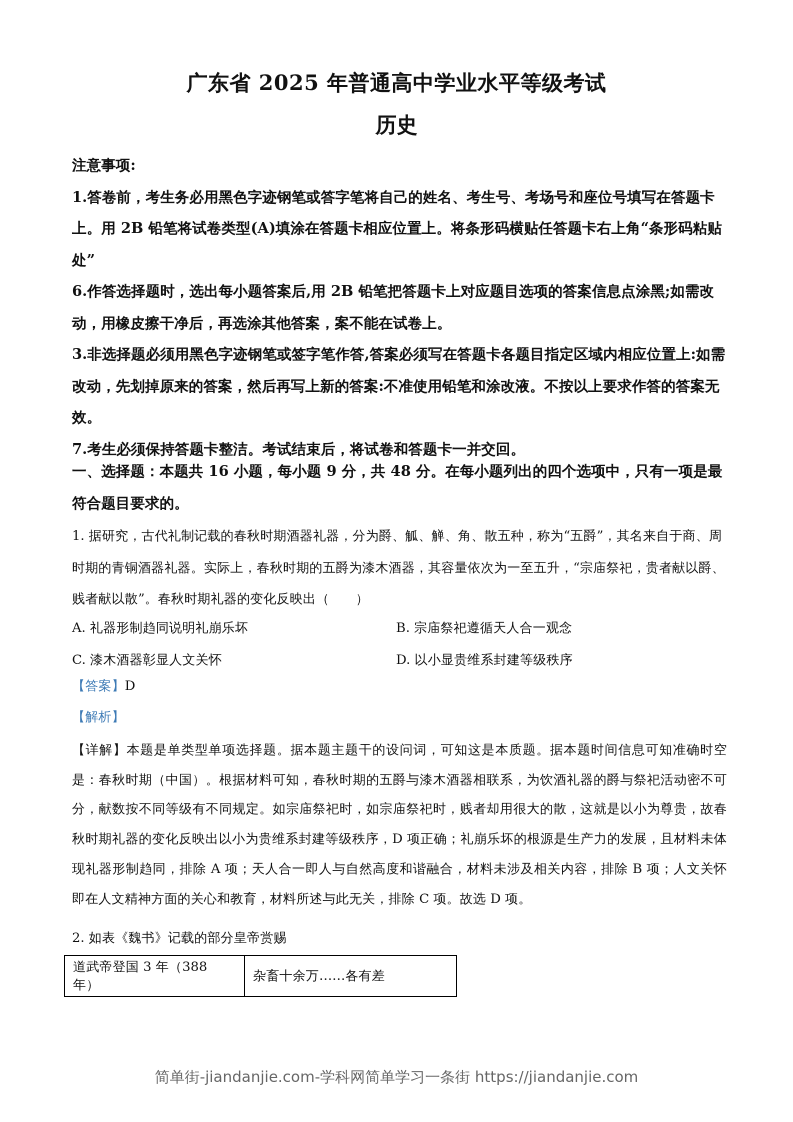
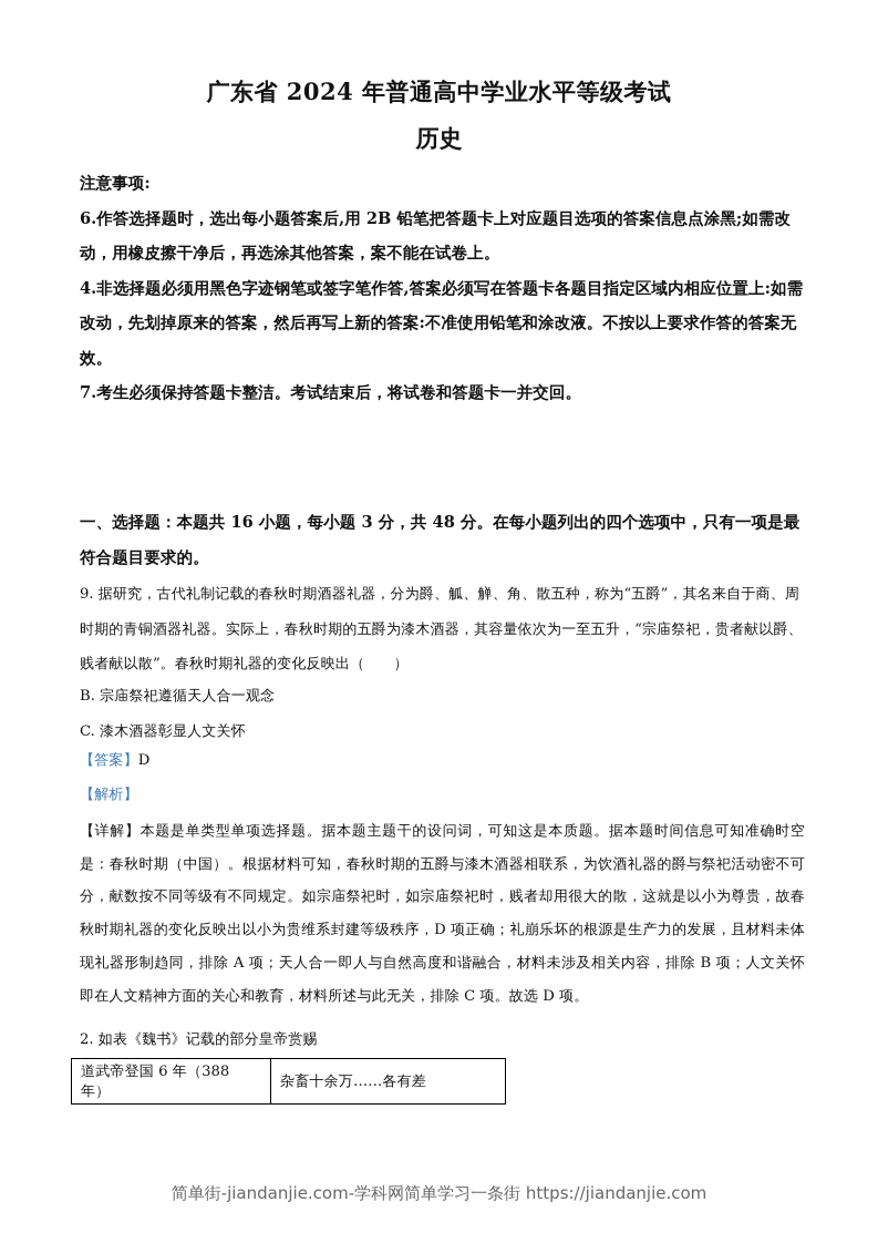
- 广东省 2025 年普通高中学业水平等级考试
+ 广东省 2024 年普通高中学业水平等级考试
  历史
  注意事项:
- 1.答卷前，考生务必用黑色字迹钢笔或答字笔将自己的姓名、考生号、考场号和座位号填写在答题卡上。用 2B 铅笔将试卷类型(A)填涂在答题卡相应位置上。将条形码横贴任答题卡右上角“条形码粘贴处”
  6.作答选择题时，选出每小题答案后,用 2B 铅笔把答题卡上对应题目选项的答案信息点涂黑;如需改动，用橡皮擦干净后，再选涂其他答案，案不能在试卷上。
- 3.非选择题必须用黑色字迹钢笔或签字笔作答,答案必须写在答题卡各题目指定区域内相应位置上:如需改动，先划掉原来的答案，然后再写上新的答案:不准使用铅笔和涂改液。不按以上要求作答的答案无效。
+ 4.非选择题必须用黑色字迹钢笔或签字笔作答,答案必须写在答题卡各题目指定区域内相应位置上:如需改动，先划掉原来的答案，然后再写上新的答案:不准使用铅笔和涂改液。不按以上要求作答的答案无效。
  7.考生必须保持答题卡整洁。考试结束后，将试卷和答题卡一并交回。
- 一、选择题：本题共 16 小题，每小题 9 分，共 48 分。在每小题列出的四个选项中，只有一项是最符合题目要求的。
+ 一、选择题：本题共 16 小题，每小题 3 分，共 48 分。在每小题列出的四个选项中，只有一项是最符合题目要求的。
- 1. 据研究，古代礼制记载的春秋时期酒器礼器，分为爵、觚、觯、角、散五种，称为“五爵”，其名来自于商、周时期的青铜酒器礼器。实际上，春秋时期的五爵为漆木酒器，其容量依次为一至五升，“宗庙祭祀，贵者献以爵、贱者献以散”。春秋时期礼器的变化反映出（ ）
+ 9. 据研究，古代礼制记载的春秋时期酒器礼器，分为爵、觚、觯、角、散五种，称为“五爵”，其名来自于商、周时期的青铜酒器礼器。实际上，春秋时期的五爵为漆木酒器，其容量依次为一至五升，“宗庙祭祀，贵者献以爵、贱者献以散”。春秋时期礼器的变化反映出（ ）
- A. 礼器形制趋同说明礼崩乐坏
  B. 宗庙祭祀遵循天人合一观念
  C. 漆木酒器彰显人文关怀
- D. 以小显贵维系封建等级秩序
  【答案】D
  【解析】
  【详解】本题是单类型单项选择题。据本题主题干的设问词，可知这是本质题。据本题时间信息可知准确时空是：春秋时期（中国）。根据材料可知，春秋时期的五爵与漆木酒器相联系，为饮酒礼器的爵与祭祀活动密不可分，献数按不同等级有不同规定。如宗庙祭祀时，如宗庙祭祀时，贱者却用很大的散，这就是以小为尊贵，故春秋时期礼器的变化反映出以小为贵维系封建等级秩序，D 项正确；礼崩乐坏的根源是生产力的发展，且材料未体现礼器形制趋同，排除 A 项；天人合一即人与自然高度和谐融合，材料未涉及相关内容，排除 B 项；人文关怀即在人文精神方面的关心和教育，材料所述与此无关，排除 C 项。故选 D 项。
  2. 如表《魏书》记载的部分皇帝赏赐
- 道武帝登国 3 年（388 年）	杂畜十余万……各有差
+ 道武帝登国 6 年（388 年）	杂畜十余万……各有差
  简单街-jiandanjie.com-学科网简单学习一条街 https://jiandanjie.com
